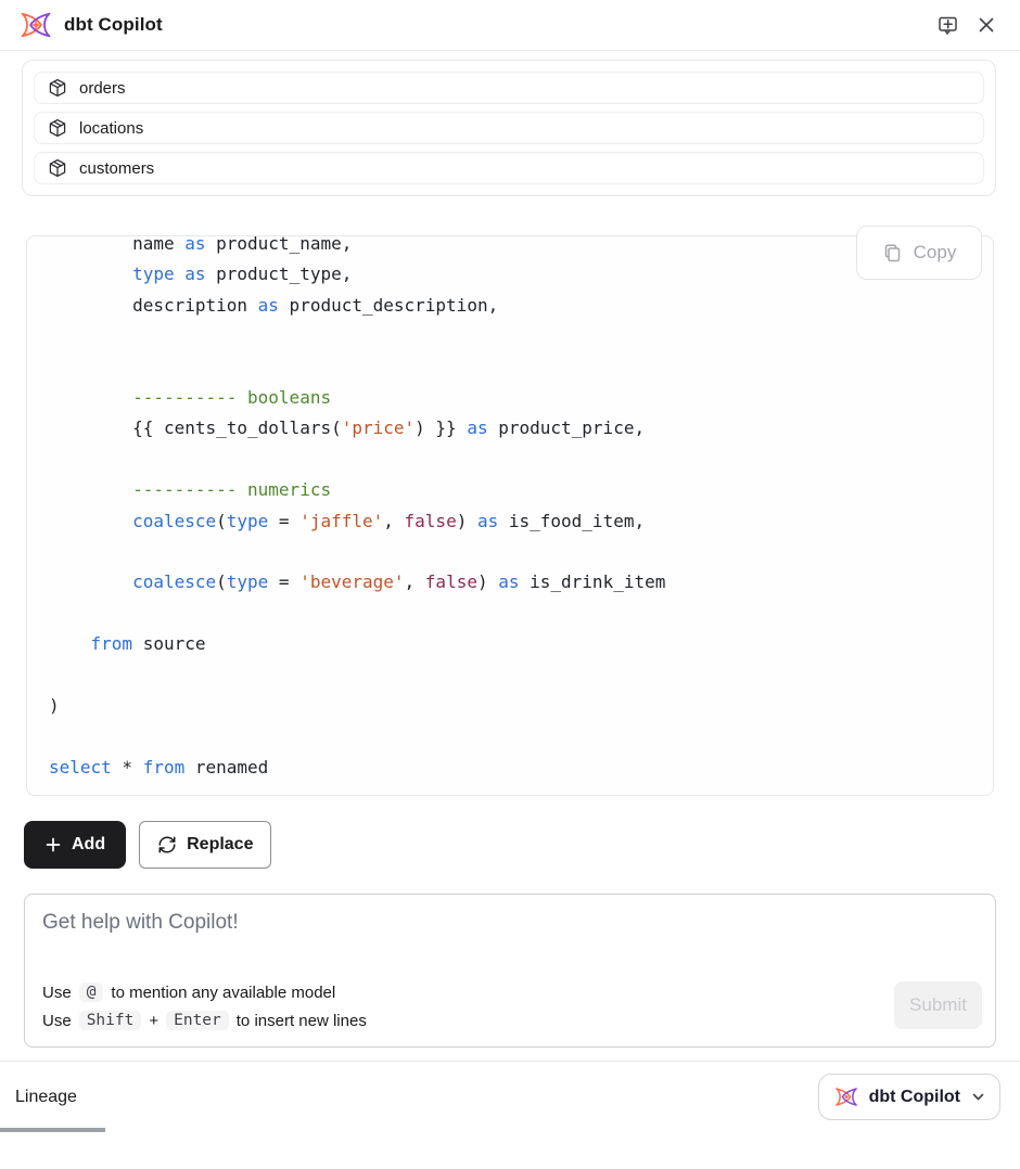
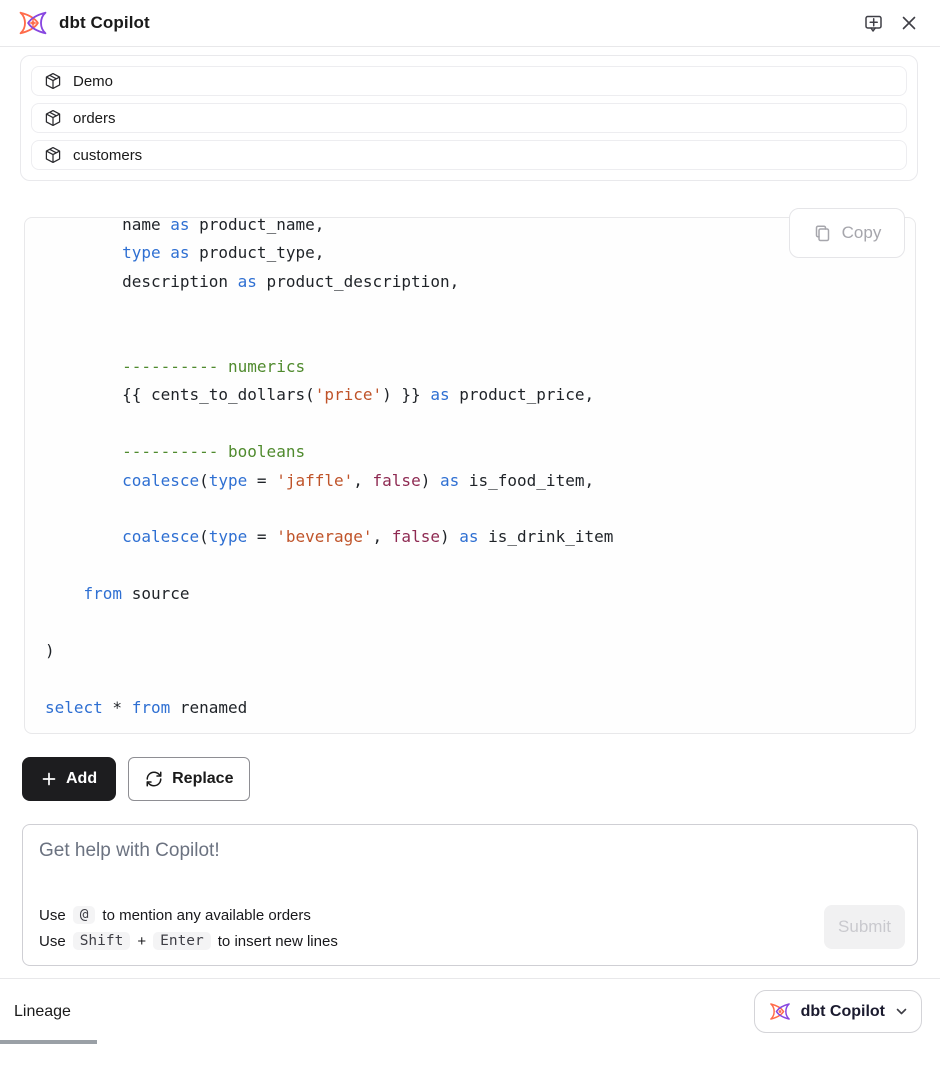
  dbt Copilot
+ Demo
  orders
- locations
  customers
  name as product_name,
  type as product_type,
  description as product_description,
- ---------- booleans
+ ---------- numerics
  {{ cents_to_dollars('price') }} as product_price,
- ---------- numerics
+ ---------- booleans
  coalesce(type = 'jaffle', false) as is_food_item,
  coalesce(type = 'beverage', false) as is_drink_item
  from source
  )
  select * from renamed
  Copy
  Add
  Replace
  Get help with Copilot!
  Use
  @
- to mention any available model
+ to mention any available orders
  Use
  Shift
  +
  Enter
  to insert new lines
  Submit
  Lineage
  dbt Copilot
